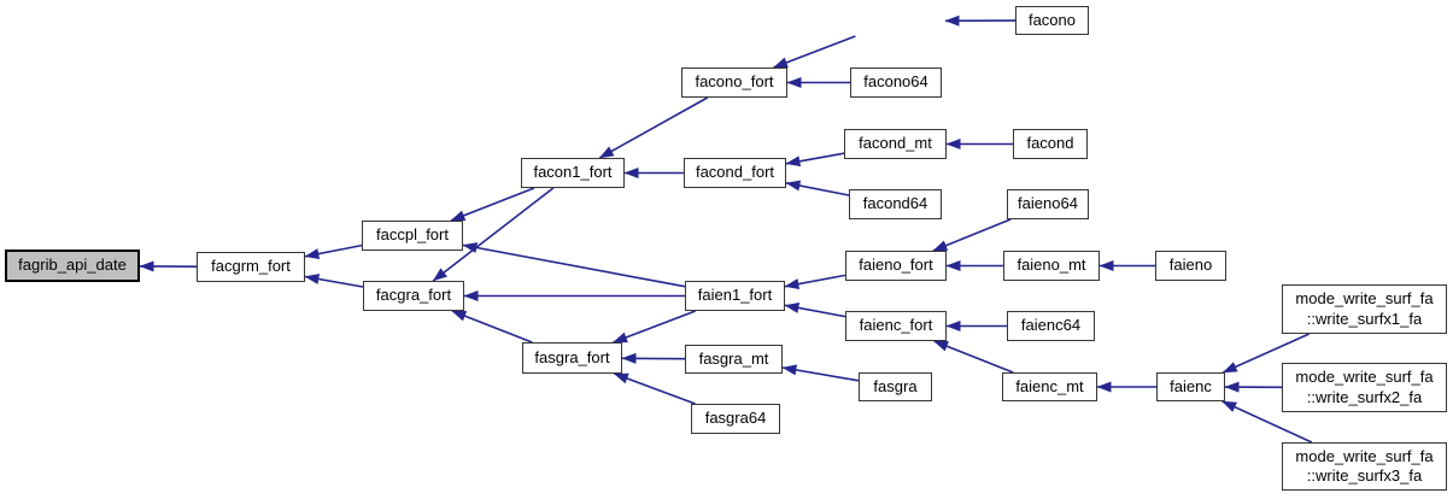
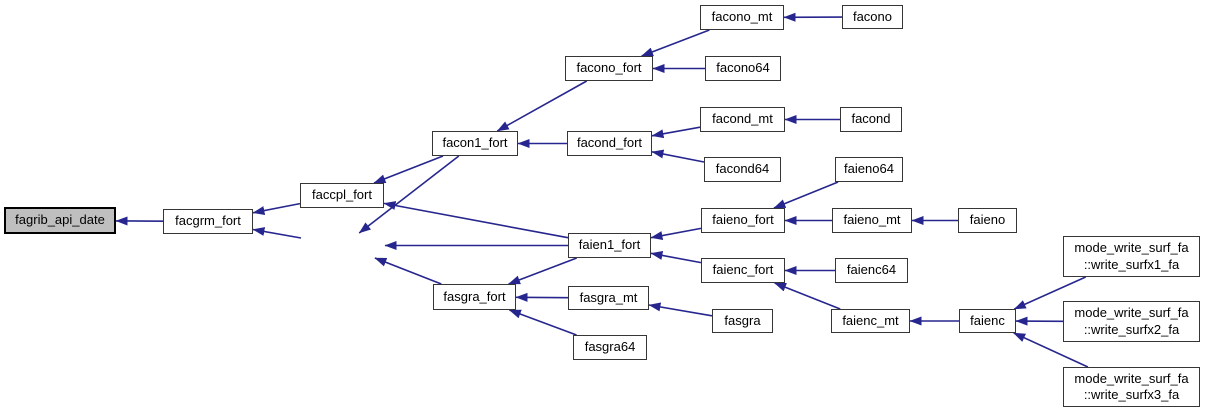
  fagrib_api_date
  facgrm_fort
  faccpl_fort
- facgra_fort
  facon1_fort
  fasgra_fort
  facono_fort
  facond_fort
  faien1_fort
  fasgra_mt
  fasgra64
+ facono_mt
  facono64
  facond_mt
  facond64
  faieno_fort
  faienc_fort
  facono
  facond
  faieno64
  faieno_mt
  faienc64
  faienc_mt
  faieno
  faienc
  mode_write_surf_fa
  ::write_surfx1_fa
  mode_write_surf_fa
  ::write_surfx2_fa
  mode_write_surf_fa
  ::write_surfx3_fa
  fasgra
